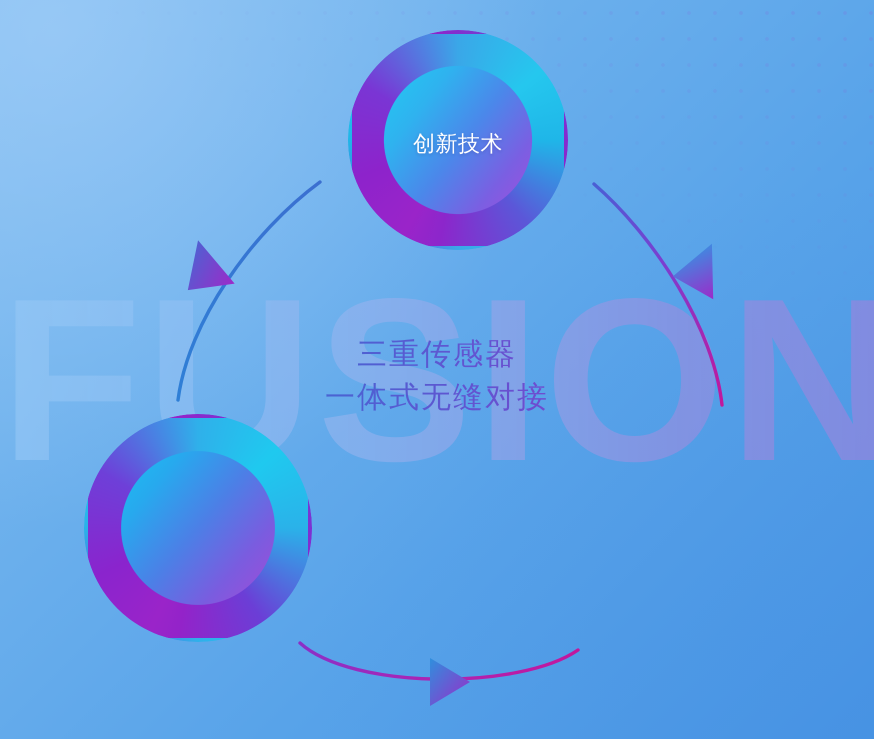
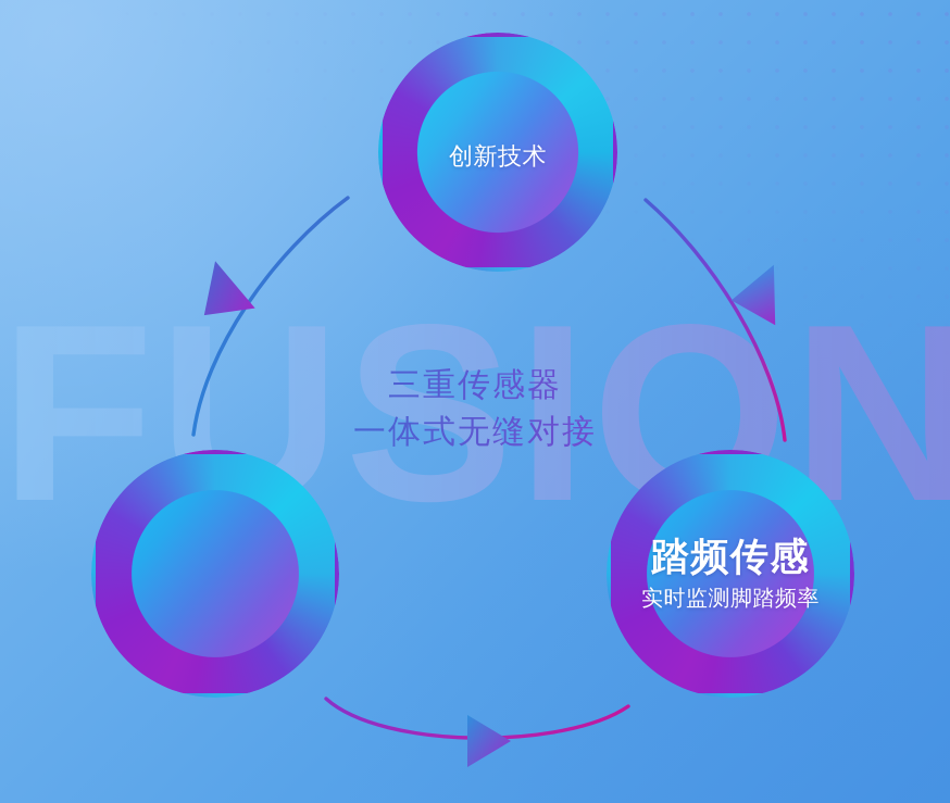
  创新技术
+ 踏频传感
+ 实时监测脚踏频率
  三重传感器
  一体式无缝对接
